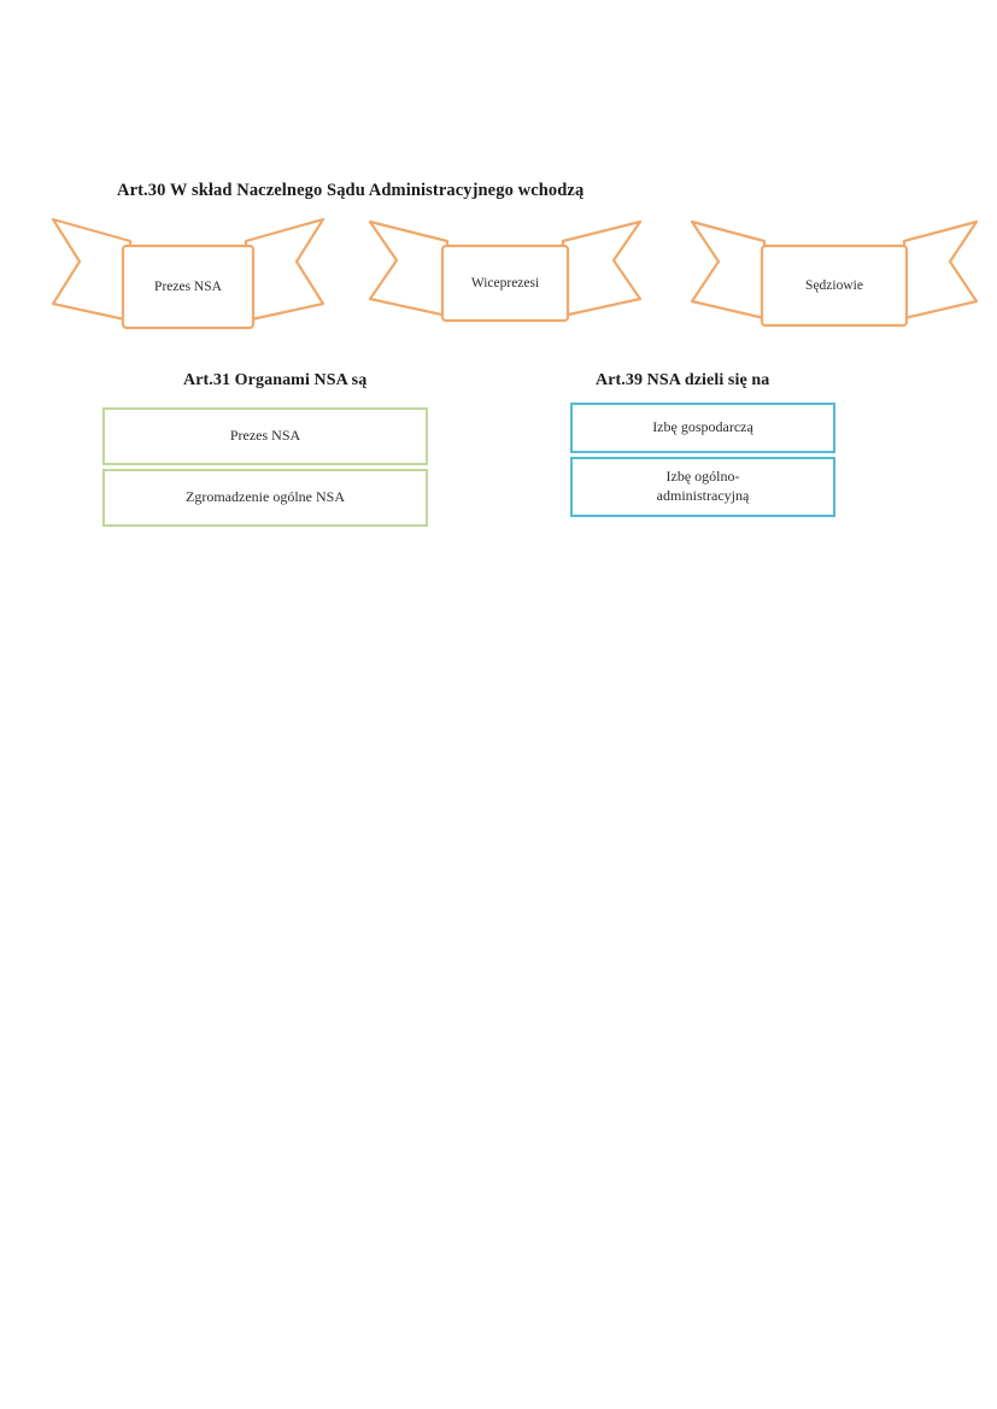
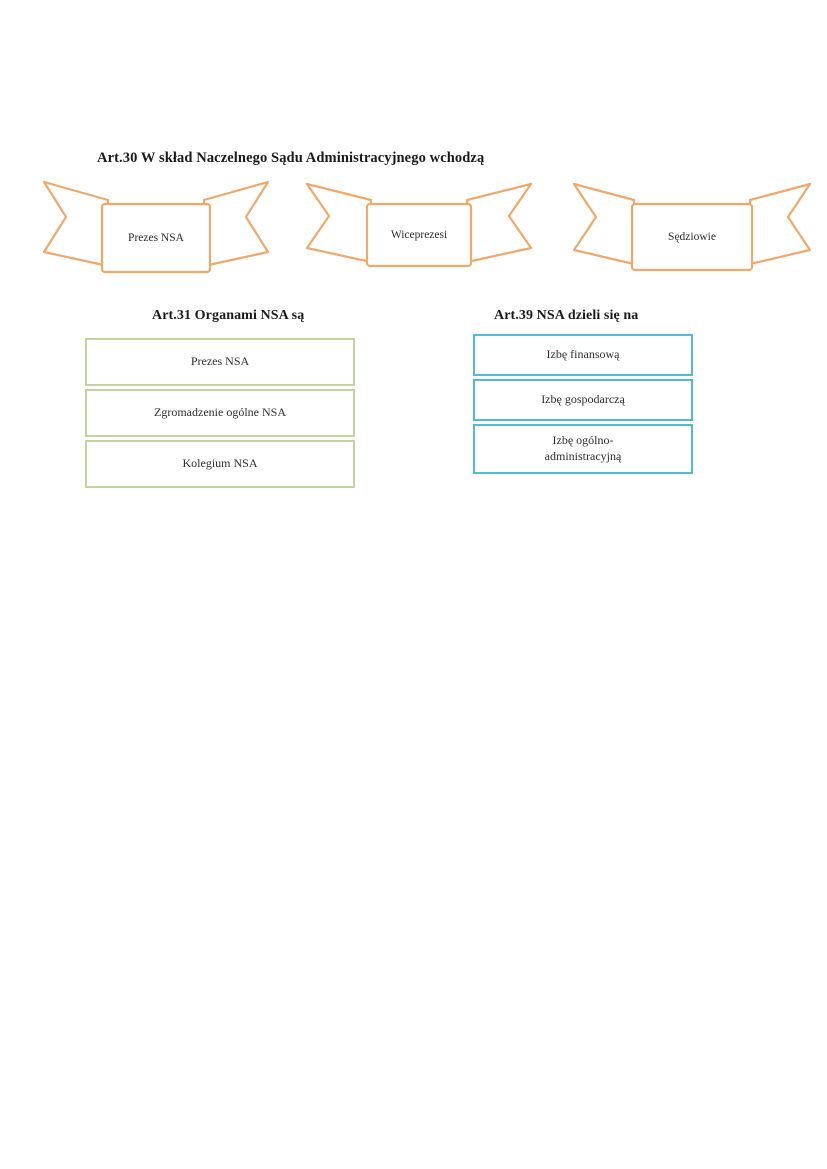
  Art.30 W skład Naczelnego Sądu Administracyjnego wchodzą
  Prezes NSA
  Wiceprezesi
  Sędziowie
  Art.31 Organami NSA są
  Art.39 NSA dzieli się na
  Prezes NSA
  Zgromadzenie ogólne NSA
+ Kolegium NSA
+ Izbę finansową
  Izbę gospodarczą
  Izbę ogólno-
  administracyjną
